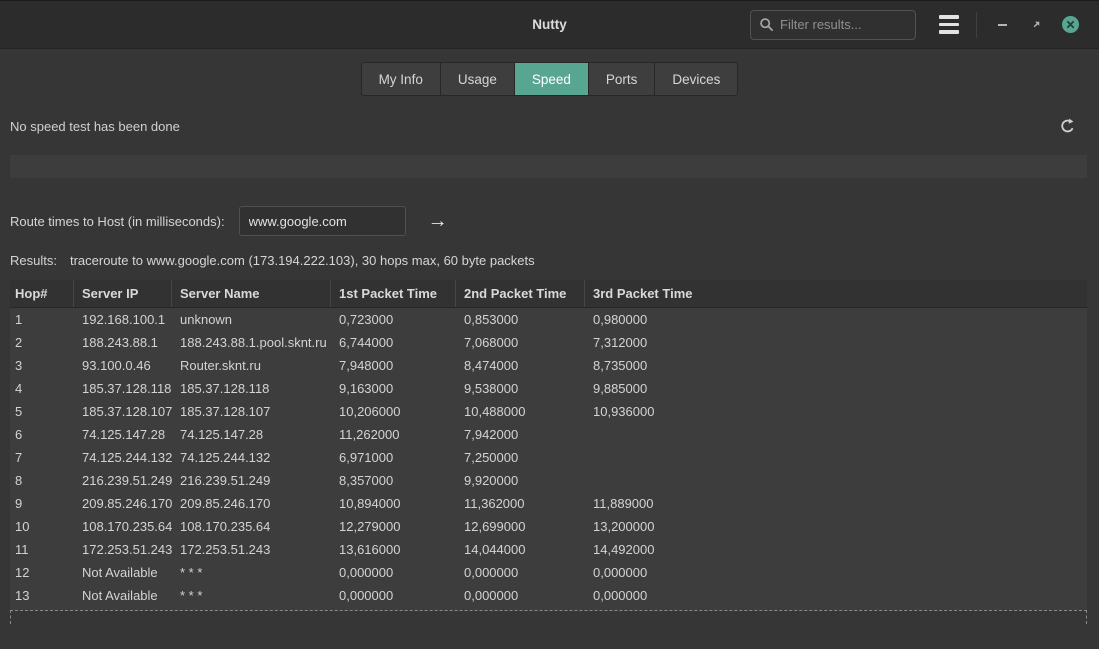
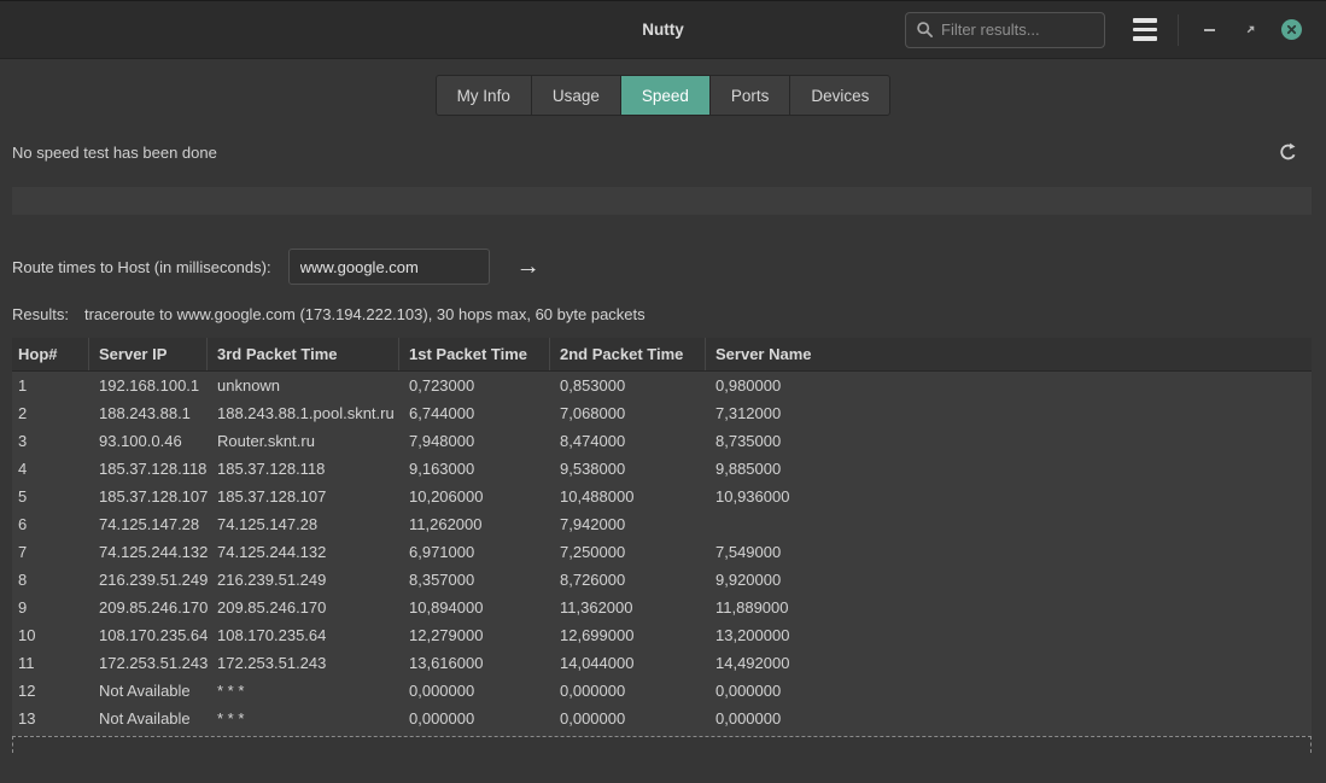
  Nutty
  Filter results...
  My Info
  Usage
  Speed
  Ports
  Devices
  No speed test has been done
  Route times to Host (in milliseconds):
  www.google.com
  →
  Results:
  traceroute to www.google.com (173.194.222.103), 30 hops max, 60 byte packets
  Hop#
  Server IP
- Server Name
+ 3rd Packet Time
  1st Packet Time
  2nd Packet Time
- 3rd Packet Time
+ Server Name
  1
  192.168.100.1
  unknown
  0,723000
  0,853000
  0,980000
  2
  188.243.88.1
  188.243.88.1.pool.sknt.ru
  6,744000
  7,068000
  7,312000
  3
  93.100.0.46
  Router.sknt.ru
  7,948000
  8,474000
  8,735000
  4
  185.37.128.118
  185.37.128.118
  9,163000
  9,538000
  9,885000
  5
  185.37.128.107
  185.37.128.107
  10,206000
  10,488000
  10,936000
  6
  74.125.147.28
  74.125.147.28
  11,262000
  7,942000
  7
  74.125.244.132
  74.125.244.132
  6,971000
  7,250000
+ 7,549000
  8
  216.239.51.249
  216.239.51.249
  8,357000
+ 8,726000
  9,920000
  9
  209.85.246.170
  209.85.246.170
  10,894000
  11,362000
  11,889000
  10
  108.170.235.64
  108.170.235.64
  12,279000
  12,699000
  13,200000
  11
  172.253.51.243
  172.253.51.243
  13,616000
  14,044000
  14,492000
  12
  Not Available
  * * *
  0,000000
  0,000000
  0,000000
  13
  Not Available
  * * *
  0,000000
  0,000000
  0,000000
